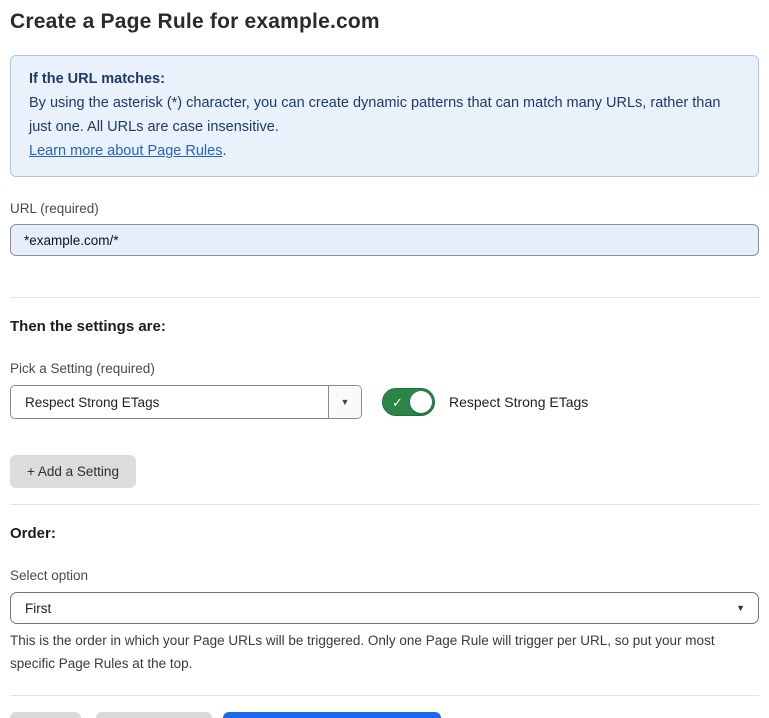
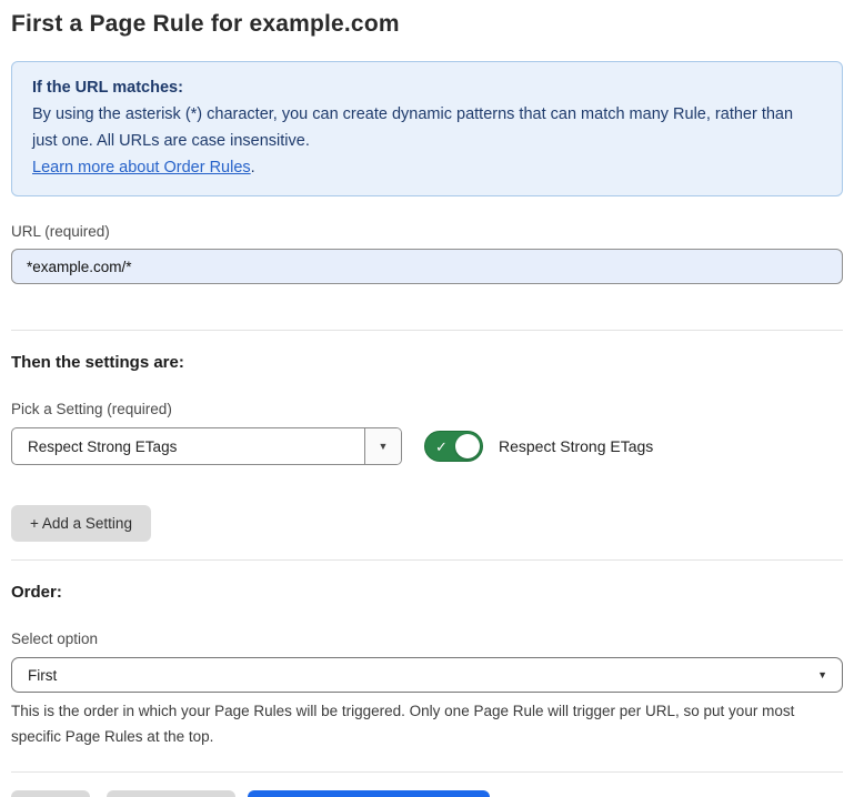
- Create a Page Rule for example.com
+ First a Page Rule for example.com
  If the URL matches:
- By using the asterisk (*) character, you can create dynamic patterns that can match many URLs, rather than just one. All URLs are case insensitive.
+ By using the asterisk (*) character, you can create dynamic patterns that can match many Rule, rather than just one. All URLs are case insensitive.
- Learn more about Page Rules.
+ Learn more about Order Rules.
  URL (required)
  *example.com/*
  Then the settings are:
  Pick a Setting (required)
  Respect Strong ETags
  ▼
  ✓
  Respect Strong ETags
  + Add a Setting
  Order:
  Select option
  First
  ▼
- This is the order in which your Page URLs will be triggered. Only one Page Rule will trigger per URL, so put your most specific Page Rules at the top.
+ This is the order in which your Page Rules will be triggered. Only one Page Rule will trigger per URL, so put your most specific Page Rules at the top.
